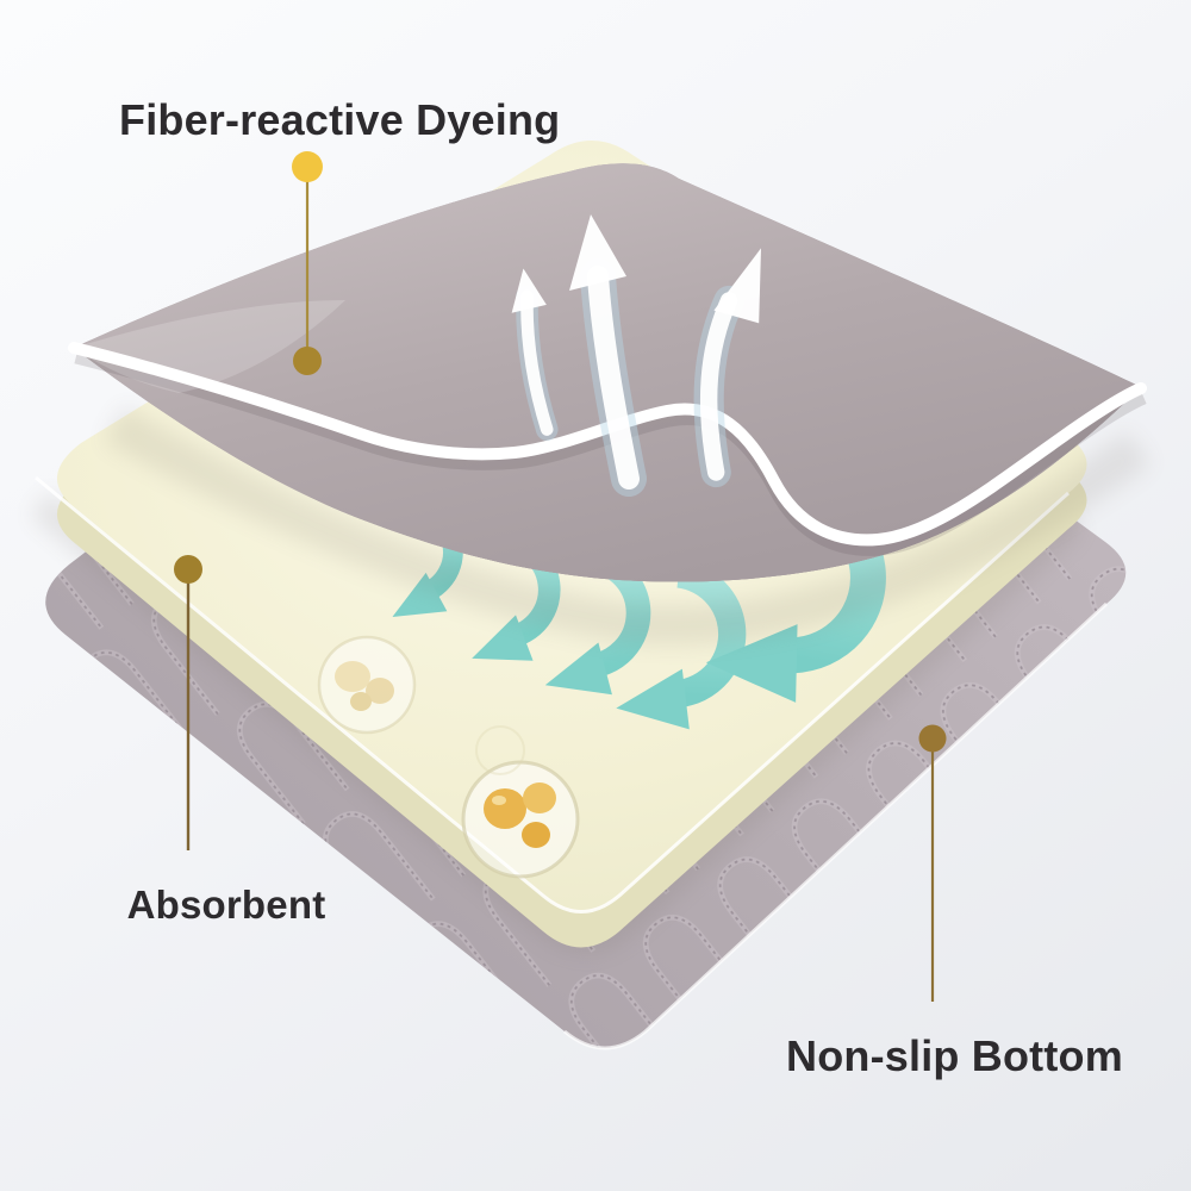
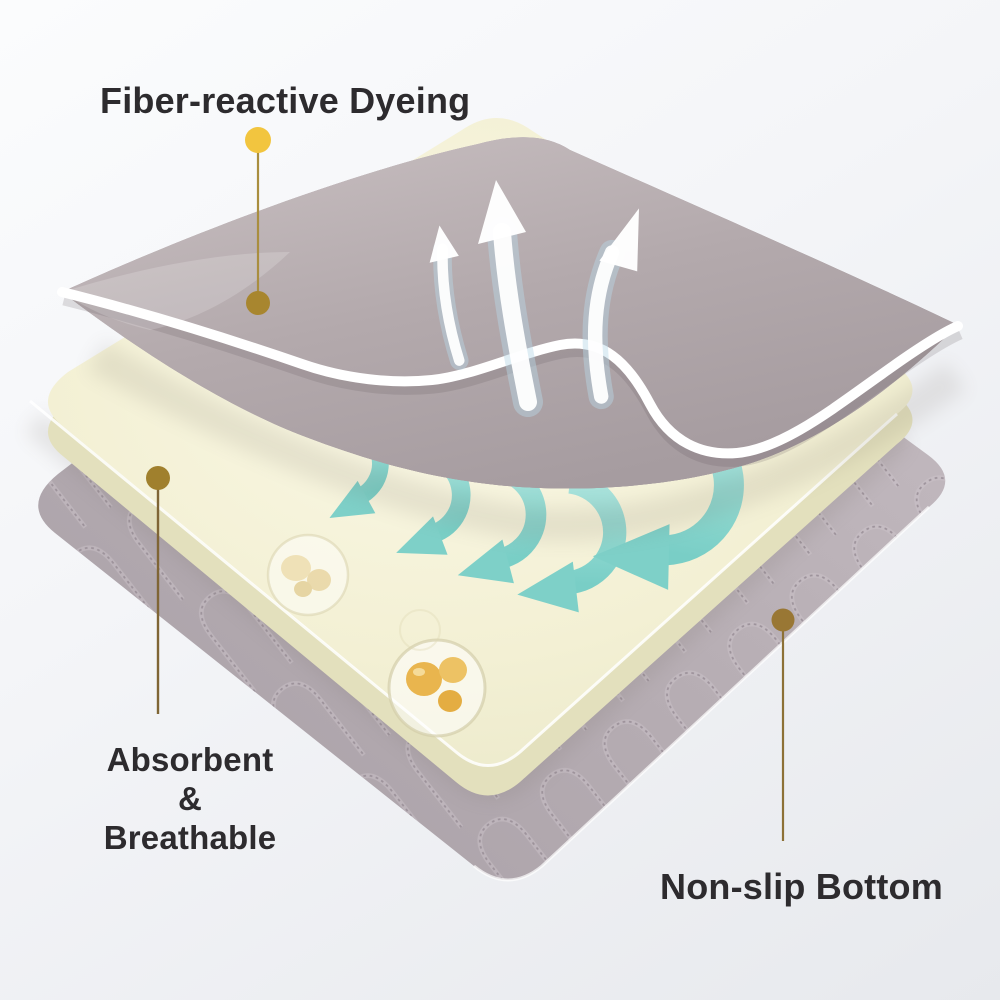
  Fiber-reactive Dyeing
  Absorbent
+ &
+ Breathable
  Non-slip Bottom
